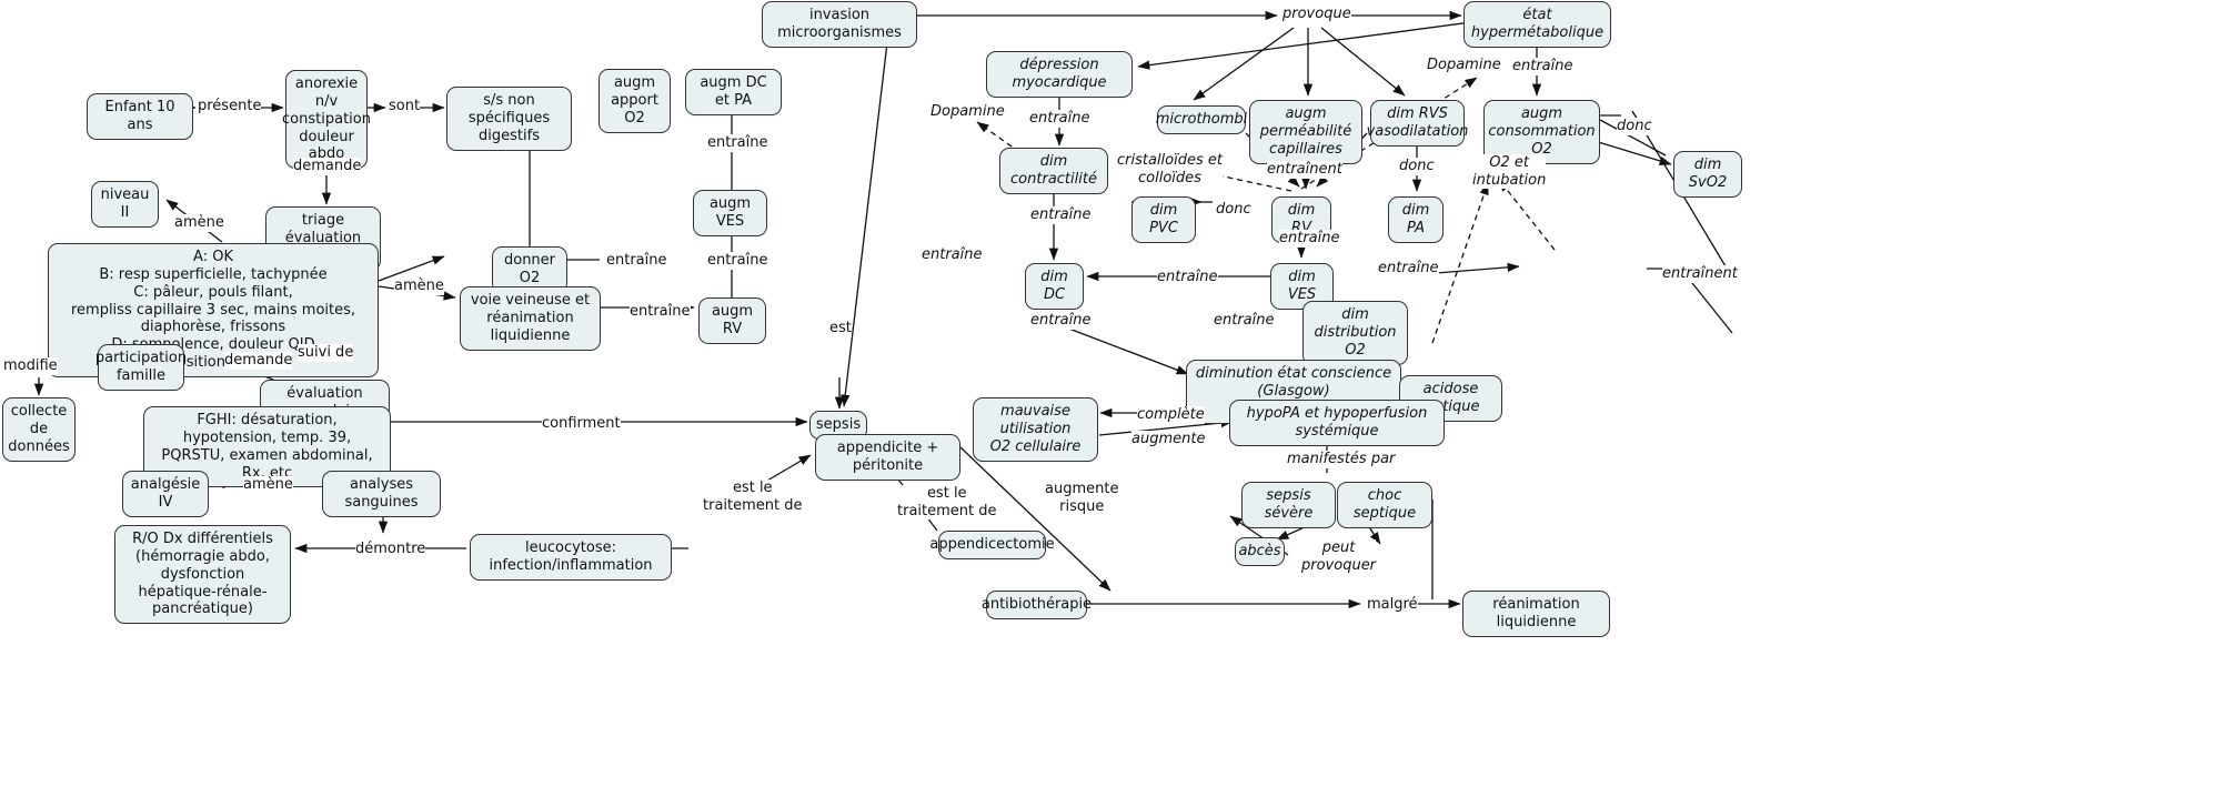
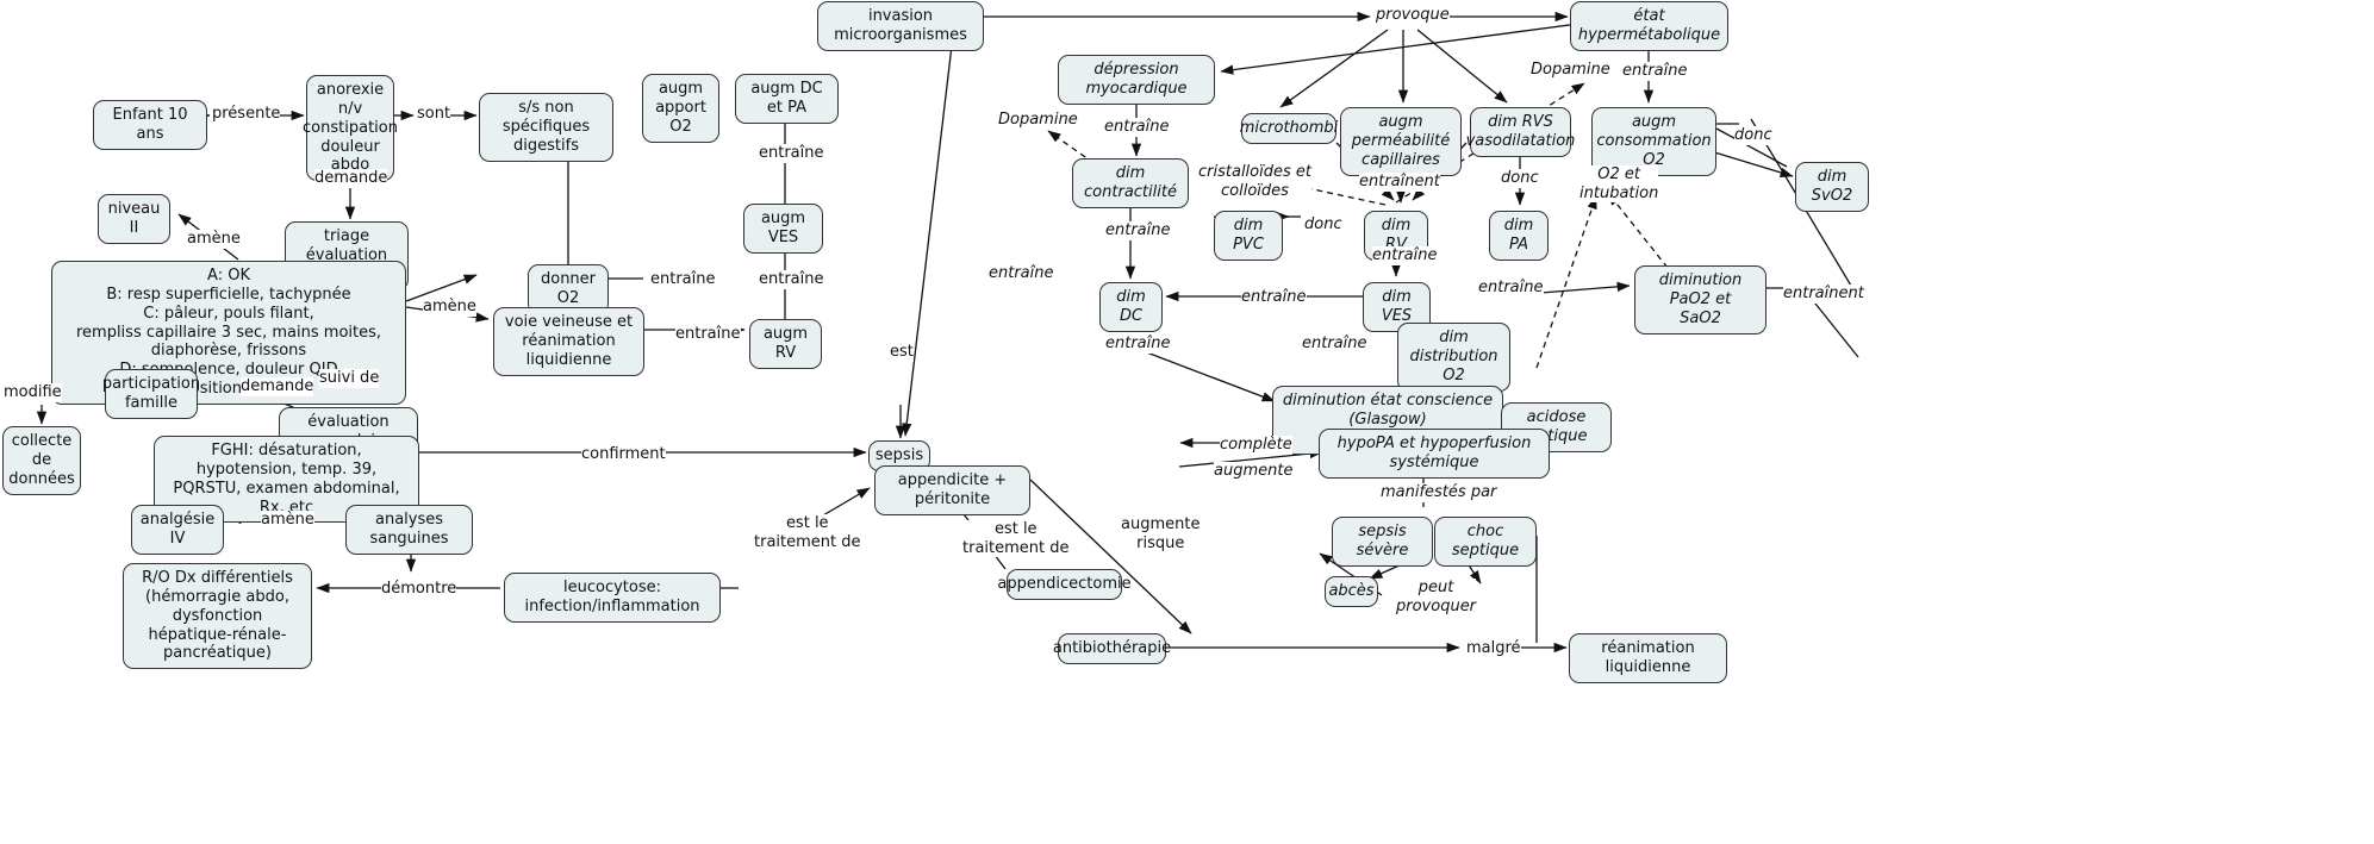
  Enfant 10 ans
  anorexie
  n/v
  constipation
  douleur abdo
  s/s non spécifiques
  digestifs
  augm
  apport O2
  augm DC et PA
  niveau II
  triage
  A: OK
  B: resp superficielle, tachypnée
  C: pâleur, pouls filant,
  rempliss capillaire 3 sec, mains moites, diaphorèse, frissons
  donner O2
  augm VES
  voie veineuse et
  réanimation liquidienne
  augm RV
  participation
  famille
  collecte de
  données
  FGHI: désaturation, hypotension, temp. 39,
  PQRSTU, examen abdominal, Rx, etc
  analgésie IV
  analyses sanguines
  R/O Dx différentiels
  (hémorragie abdo, dysfonction
  hépatique-rénale-pancréatique)
  leucocytose: infection/inflammation
  sepsis
  appendicite + péritonite
  appendicectomie
  antibiothérapie
  invasion microorganismes
  état hypermétabolique
  dépression myocardique
  microthombi
  augm perméabilité
  capillaires
  dim RVS
  vasodilatation
  augm
  consommation O2
  dim SvO2
  dim contractilité
  dim PVC
  dim RV
  dim PA
  dim DC
  dim VES
+ diminution PaO2 et
+ SaO2
  dim
  distribution O2
  diminution état conscience (Glasgow)
  acidose tique
- mauvaise utilisation
- O2 cellulaire
  hypoPA et hypoperfusion systémique
  sepsis sévère
  choc septique
  abcès
  réanimation liquidienne
  présente
  sont
  demande
  amène
  amène
  entraîne
  entraîne
  entraîne
  entraîne
  suivi de
  demande
  modifie
  confirment
  amène
  démontre
  est
  entraîne
  est le
  traitement de
  est le
  traitement de
  augmente
  risque
  provoque
  entraîne
  Dopamine
  Dopamine
  entraîne
  donc
  cristalloïdes et
  colloïdes
  entraînent
  donc
  donc
  O2 et
  intubation
  entraîne
  entraîne
  entraîne
  entraîne
  entraînent
  entraîne
  entraîne
  complète
  augmente
  manifestés par
  peut
  provoquer
  malgré
